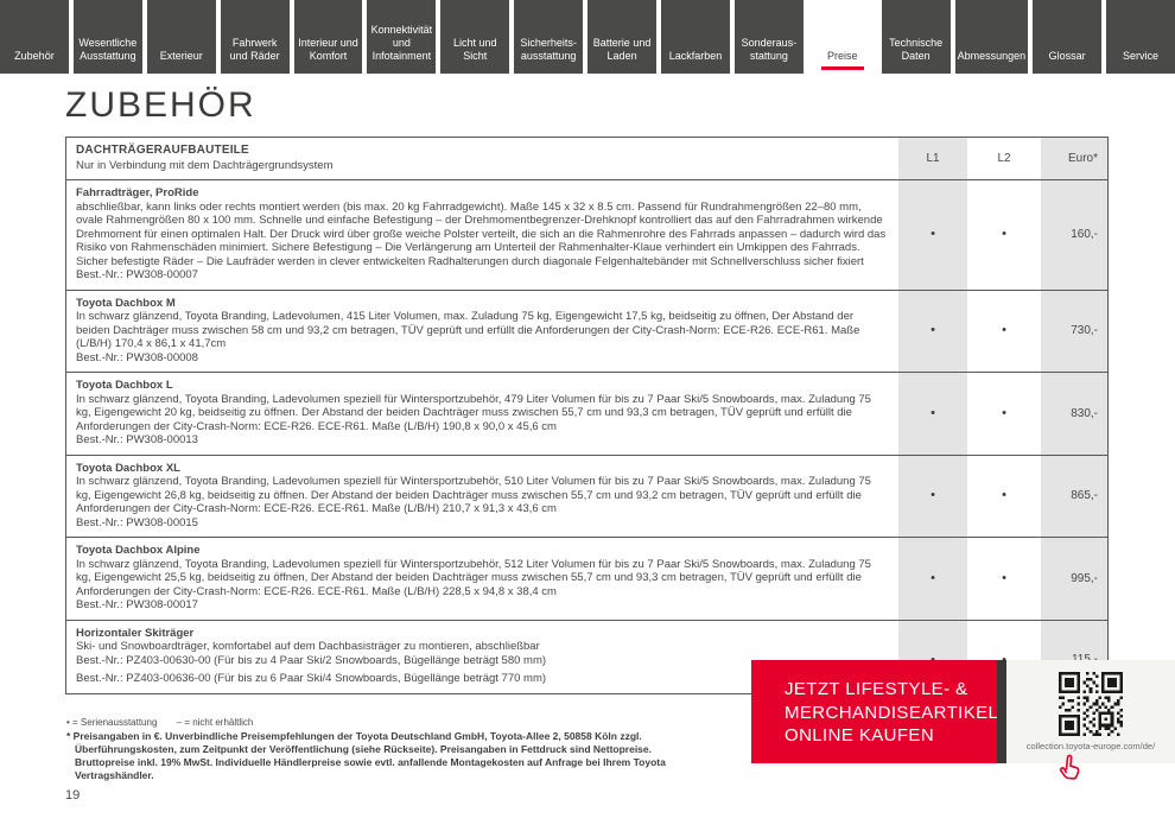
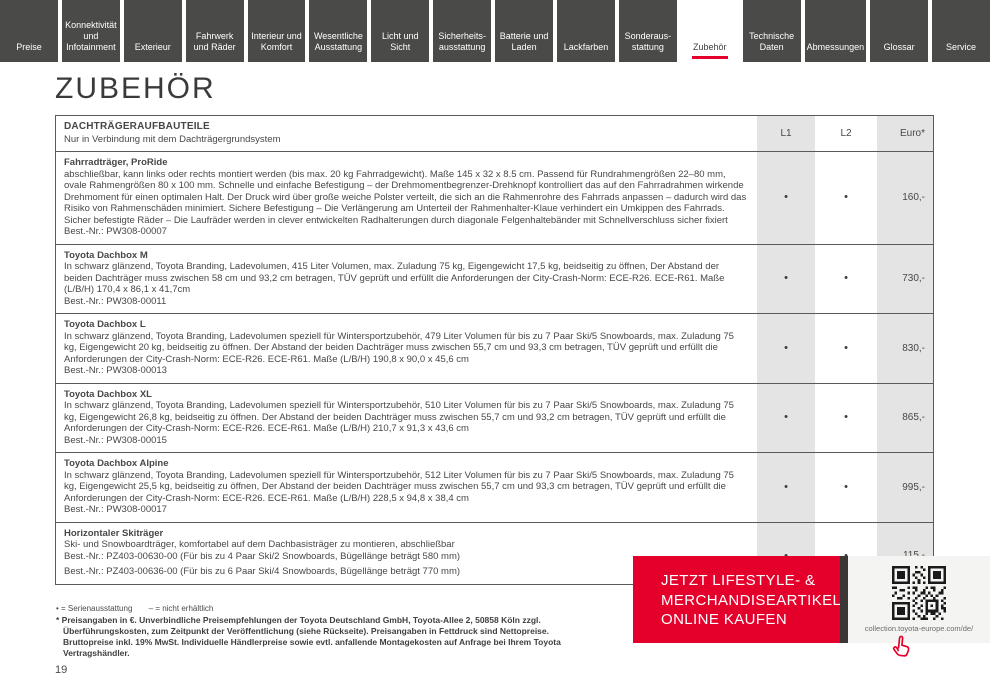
- Zubehör
+ Preise
- Wesentliche Ausstattung
+ Konnektivität und Infotainment
  Exterieur
  Fahrwerk und Räder
  Interieur und Komfort
- Konnektivität und Infotainment
+ Wesentliche Ausstattung
  Licht und Sicht
  Sicherheits­ausstattung
  Batterie und Laden
  Lackfarben
  Sonderaus­stattung
- Preise
+ Zubehör
  Technische Daten
  Abmessungen
  Glossar
  Service
  ZUBEHÖR
  DACHTRÄGERAUFBAUTEILE
  Nur in Verbindung mit dem Dachträgergrundsystem
  L1
  L2
  Euro*
  Fahrradträger, ProRide
  abschließbar, kann links oder rechts montiert werden (bis max. 20 kg Fahrradgewicht). Maße 145 x 32 x 8.5 cm. Passend für Rundrahmengrößen 22–80 mm, ovale Rahmengrößen 80 x 100 mm. Schnelle und einfache Befestigung – der Drehmomentbegrenzer-Drehknopf kontrolliert das auf den Fahrradrahmen wirkende Drehmoment für einen optimalen Halt. Der Druck wird über große weiche Polster verteilt, die sich an die Rahmenrohre des Fahrrads anpassen – dadurch wird das Risiko von Rahmenschäden minimiert. Sichere Befestigung – Die Verlängerung am Unterteil der Rahmenhalter-Klaue verhindert ein Umkippen des Fahrrads. Sicher befestigte Räder – Die Laufräder werden in clever entwickelten Radhalterungen durch diagonale Felgenhaltebänder mit Schnellverschluss sicher fixiert
  Best.-Nr.: PW308-00007
  •
  •
  160,-
  Toyota Dachbox M
  In schwarz glänzend, Toyota Branding, Ladevolumen, 415 Liter Volumen, max. Zuladung 75 kg, Eigengewicht 17,5 kg, beidseitig zu öffnen, Der Abstand der beiden Dachträger muss zwischen 58 cm und 93,2 cm betragen, TÜV geprüft und erfüllt die Anforderungen der City-Crash-Norm: ECE-R26. ECE-R61. Maße (L/B/H) 170,4 x 86,1 x 41,7cm
- Best.-Nr.: PW308-00008
+ Best.-Nr.: PW308-00011
  •
  •
  730,-
  Toyota Dachbox L
  In schwarz glänzend, Toyota Branding, Ladevolumen speziell für Wintersportzubehör, 479 Liter Volumen für bis zu 7 Paar Ski/5 Snowboards, max. Zuladung 75 kg, Eigengewicht 20 kg, beidseitig zu öffnen. Der Abstand der beiden Dachträger muss zwischen 55,7 cm und 93,3 cm betragen, TÜV geprüft und erfüllt die Anforderungen der City-Crash-Norm: ECE-R26. ECE-R61. Maße (L/B/H) 190,8 x 90,0 x 45,6 cm
  Best.-Nr.: PW308-00013
  •
  •
  830,-
  Toyota Dachbox XL
  In schwarz glänzend, Toyota Branding, Ladevolumen speziell für Wintersportzubehör, 510 Liter Volumen für bis zu 7 Paar Ski/5 Snowboards, max. Zuladung 75 kg, Eigengewicht 26,8 kg, beidseitig zu öffnen. Der Abstand der beiden Dachträger muss zwischen 55,7 cm und 93,2 cm betragen, TÜV geprüft und erfüllt die Anforderungen der City-Crash-Norm: ECE-R26. ECE-R61. Maße (L/B/H) 210,7 x 91,3 x 43,6 cm
  Best.-Nr.: PW308-00015
  •
  •
  865,-
  Toyota Dachbox Alpine
  In schwarz glänzend, Toyota Branding, Ladevolumen speziell für Wintersportzubehör, 512 Liter Volumen für bis zu 7 Paar Ski/5 Snowboards, max. Zuladung 75 kg, Eigengewicht 25,5 kg, beidseitig zu öffnen, Der Abstand der beiden Dachträger muss zwischen 55,7 cm und 93,3 cm betragen, TÜV geprüft und erfüllt die Anforderungen der City-Crash-Norm: ECE-R26. ECE-R61. Maße (L/B/H) 228,5 x 94,8 x 38,4 cm
  Best.-Nr.: PW308-00017
  •
  •
  995,-
  Horizontaler Skiträger
  Ski- und Snowboardträger, komfortabel auf dem Dachbasisträger zu montieren, abschließbar
  Best.-Nr.: PZ403-00630-00 (Für bis zu 4 Paar Ski/2 Snowboards, Bügellänge beträgt 580 mm)
  Best.-Nr.: PZ403-00636-00 (Für bis zu 6 Paar Ski/4 Snowboards, Bügellänge beträgt 770 mm)
  115,-
  • = Serienausstattung – = nicht erhältlich
  * Preisangaben in €. Unverbindliche Preisempfehlungen der Toyota Deutschland GmbH, Toyota-Allee 2, 50858 Köln zzgl. Überführungskosten, zum Zeitpunkt der Veröffentlichung (siehe Rückseite). Preisangaben in Fettdruck sind Nettopreise. Bruttopreise inkl. 19% MwSt. Individuelle Händlerpreise sowie evtl. anfallende Montagekosten auf Anfrage bei Ihrem Toyota Vertragshändler.
  19
  JETZT LIFESTYLE- &
  MERCHANDISEARTIKEL
  ONLINE KAUFEN
  collection.toyota-europe.com/de/
